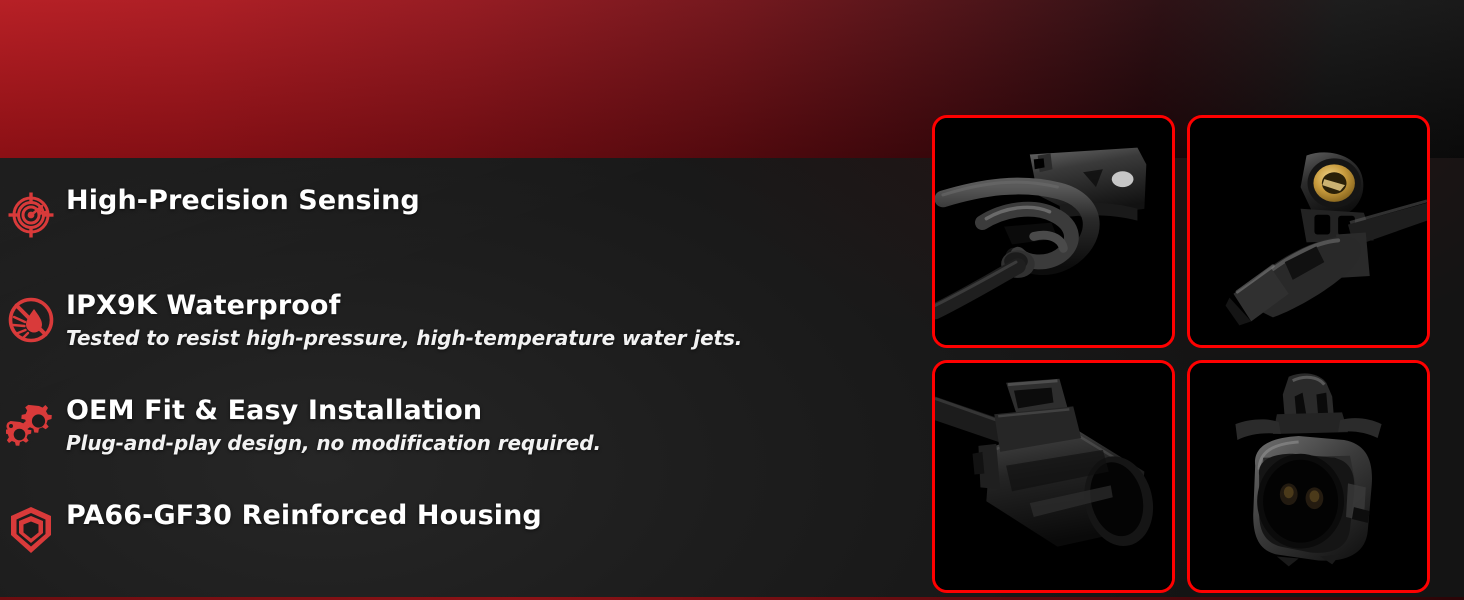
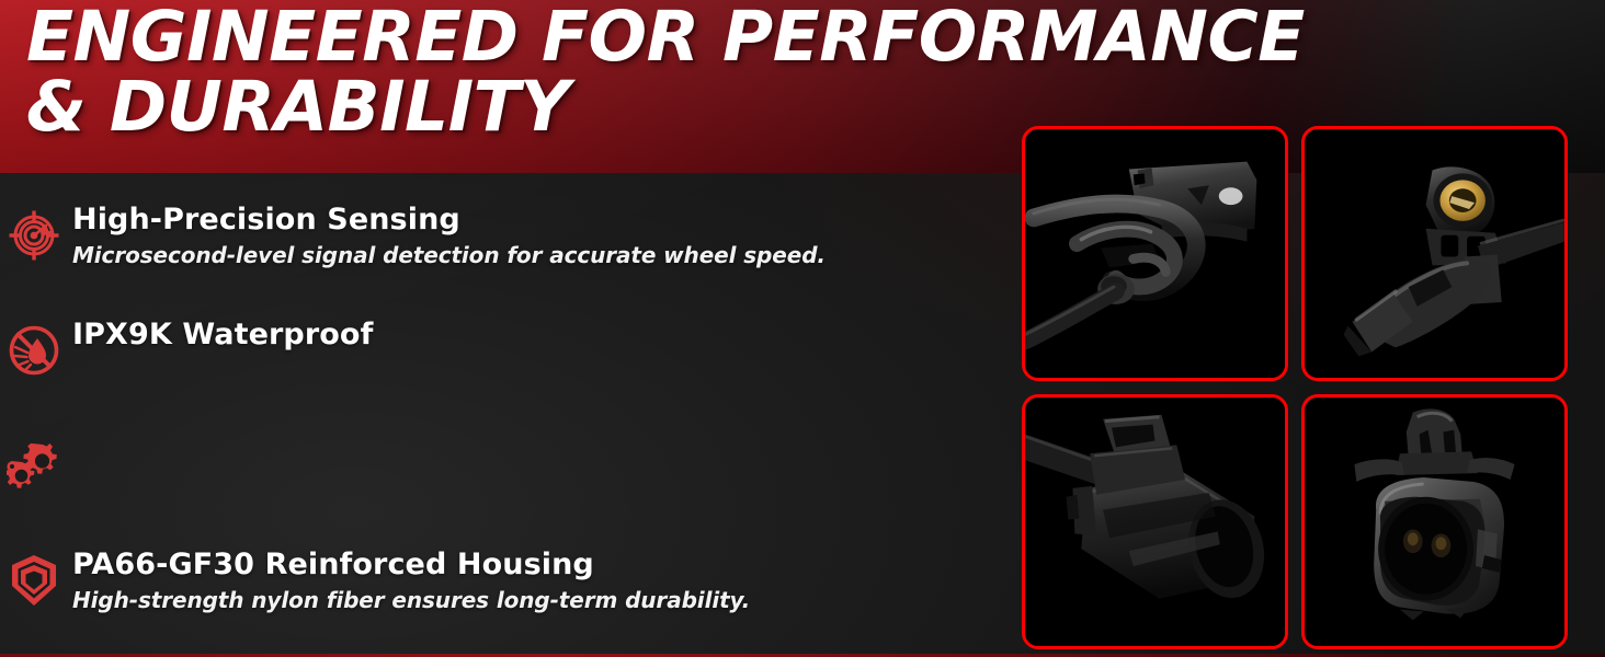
+ ENGINEERED FOR PERFORMANCE
+ & DURABILITY
  High-Precision Sensing
+ Microsecond-level signal detection for accurate wheel speed.
  IPX9K Waterproof
- Tested to resist high-pressure, high-temperature water jets.
- OEM Fit & Easy Installation
- Plug-and-play design, no modification required.
  PA66-GF30 Reinforced Housing
+ High-strength nylon fiber ensures long-term durability.
